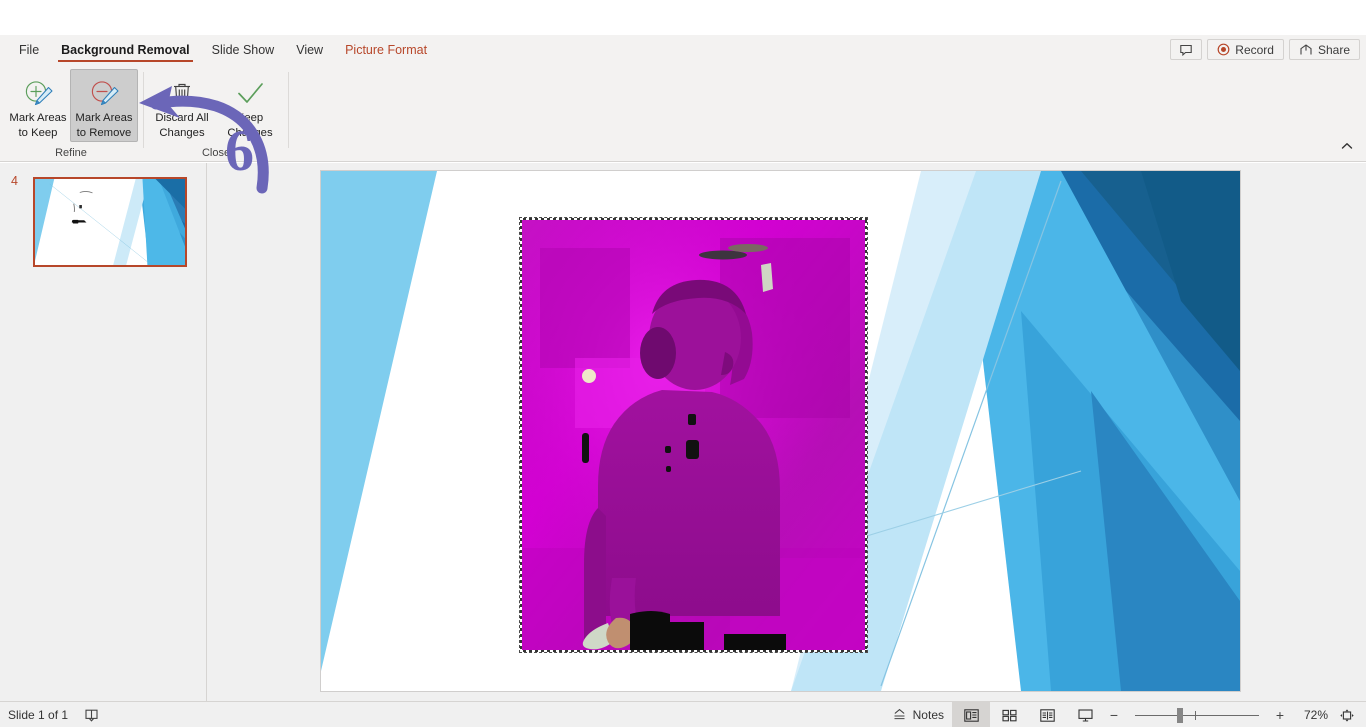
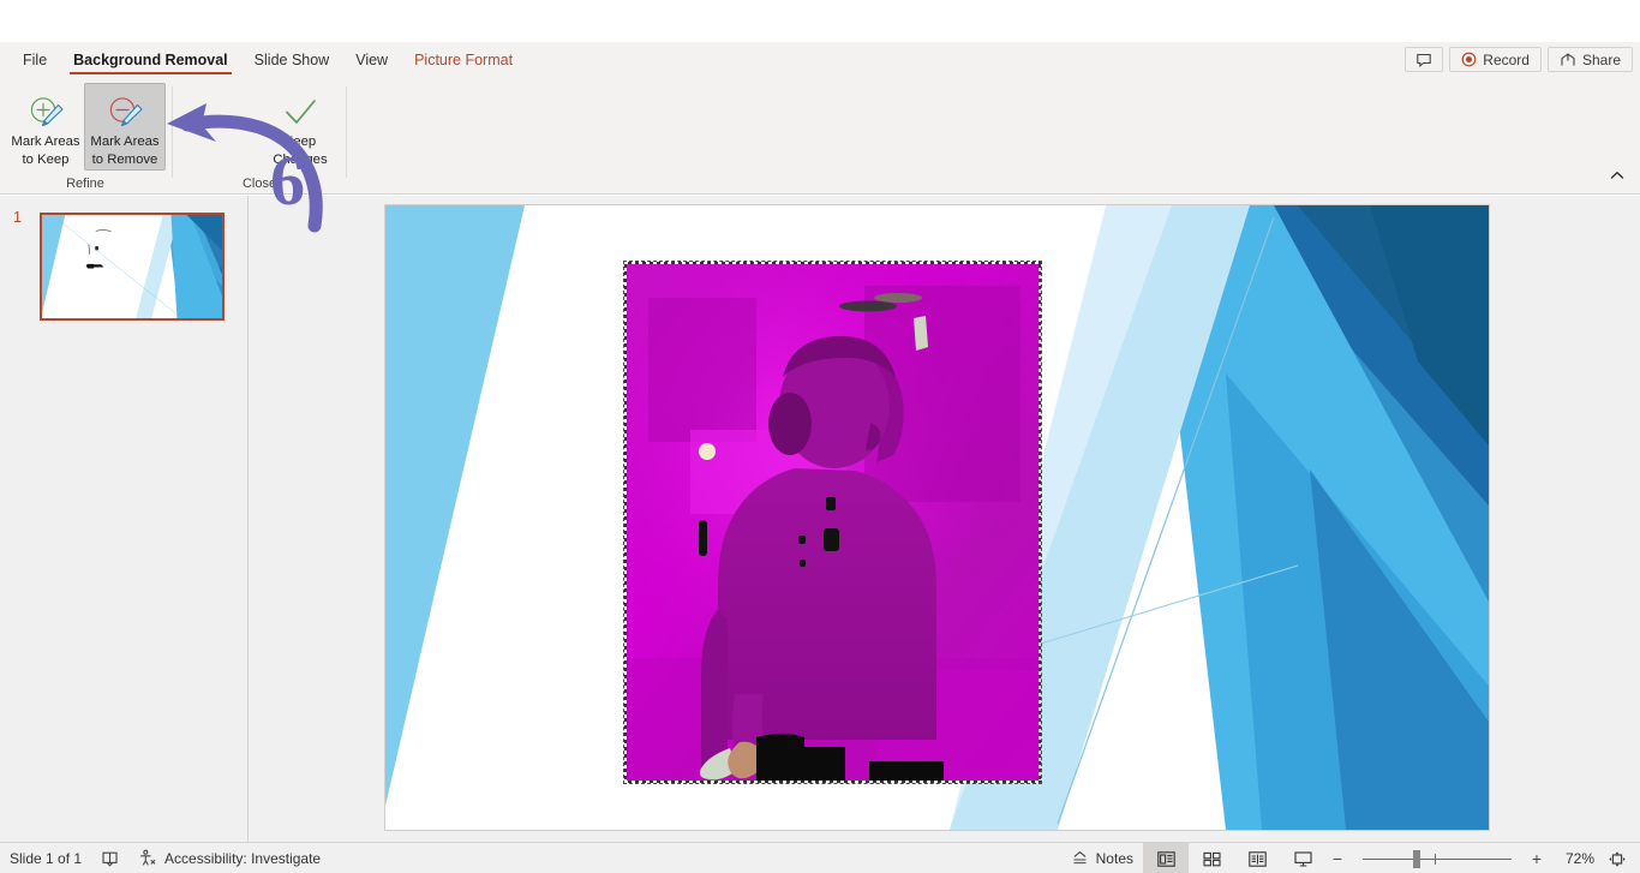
  File
  Background Removal
  Slide Show
  View
  Picture Format
  Record
  Share
  Mark Areas
  to Keep
  Mark Areas
  to Remove
  Refine
- Discard All
- Changes
  eep
  Chaes
  Close
- 4
+ 1
  6
  Slide 1 of 1
+ Accessibility: Investigate
  Notes
  −
  +
  72%
